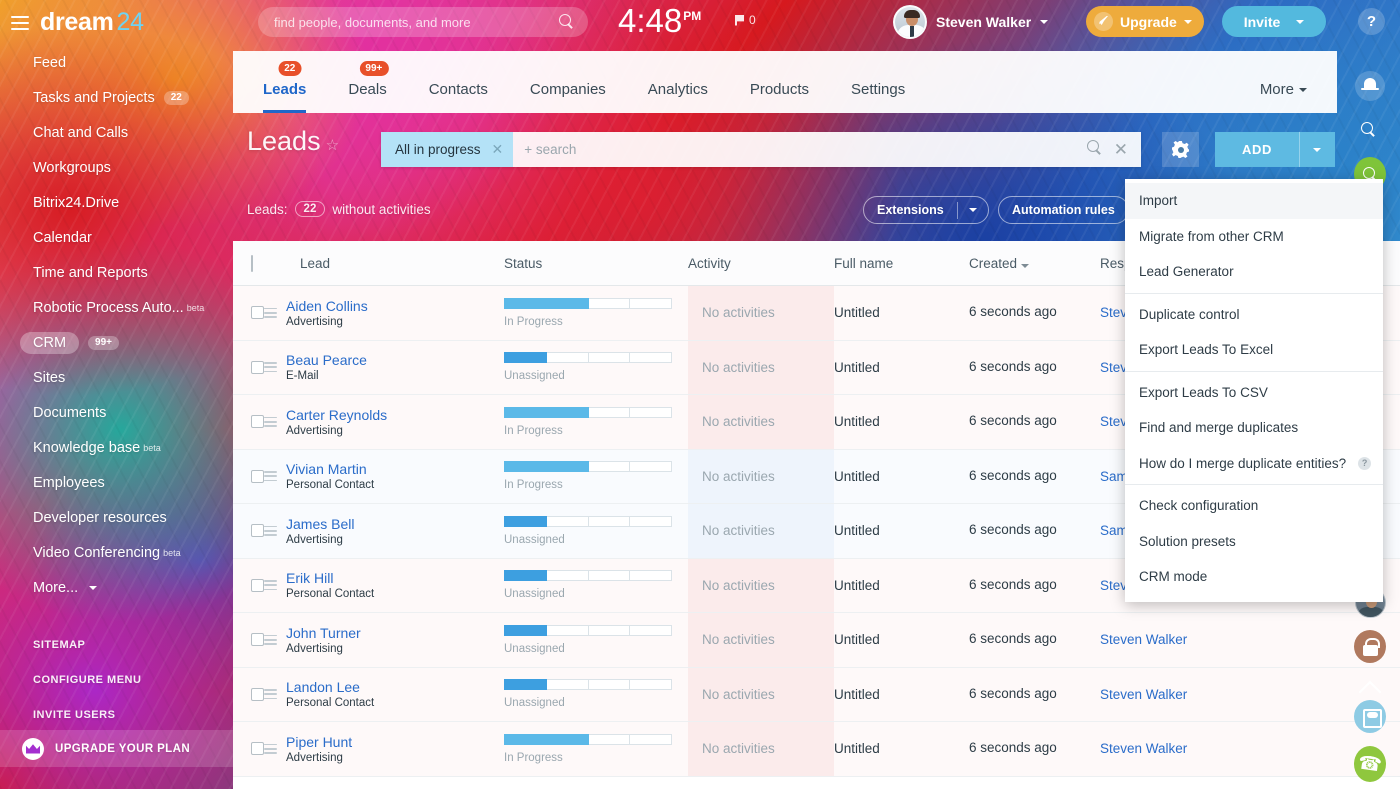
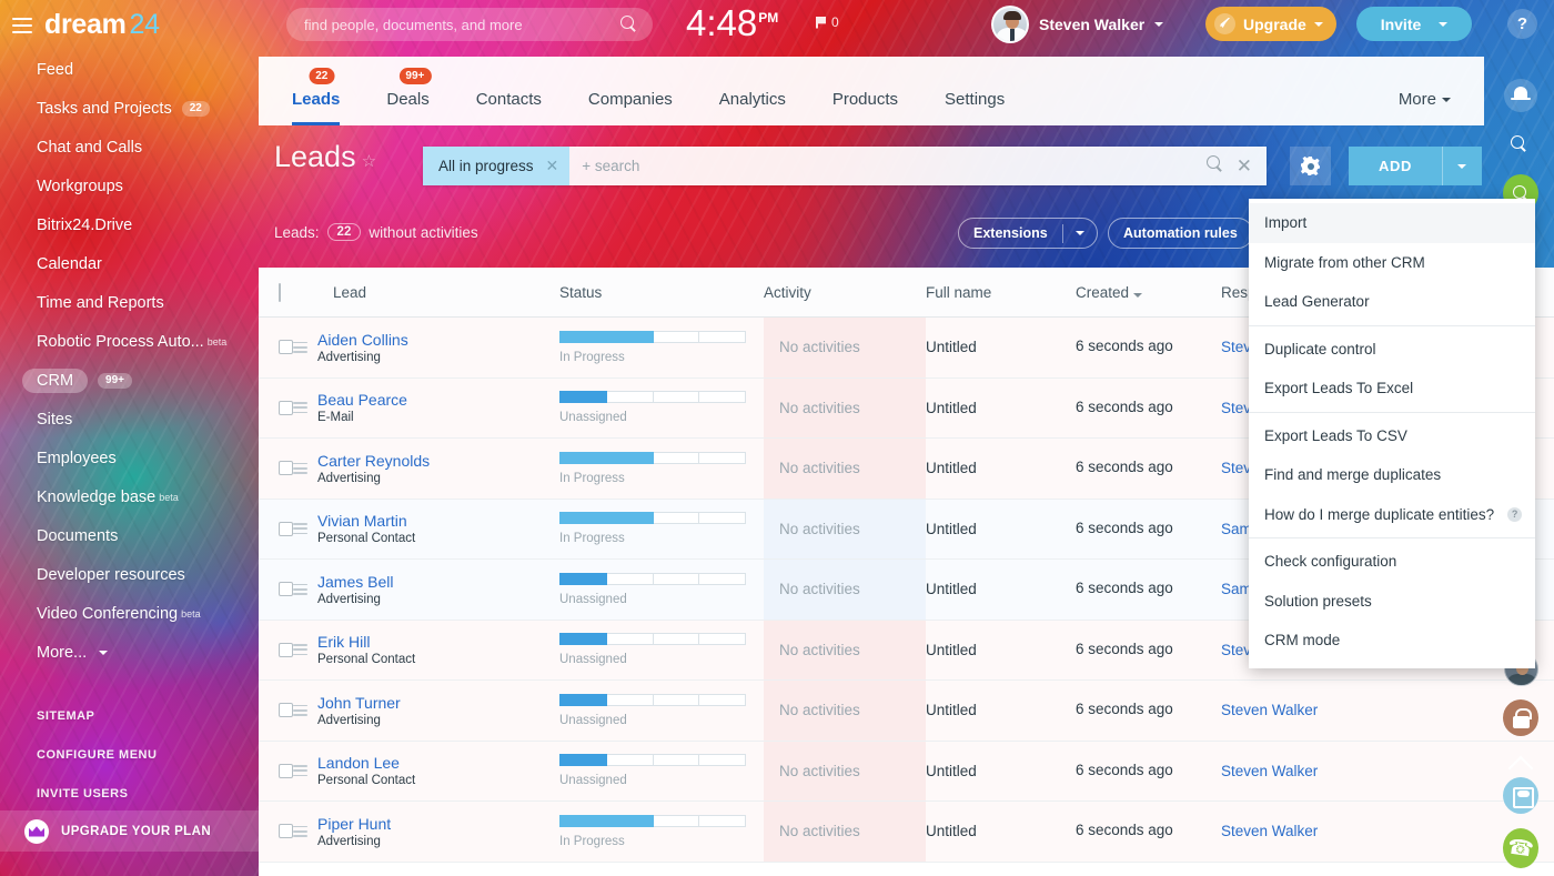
  dream24
  find people, documents, and more
  4:48PM
  0
  Steven Walker
  Upgrade
  Invite
  ?
  Feed
  Tasks and Projects
  22
  Chat and Calls
  Workgroups
  Bitrix24.Drive
  Calendar
  Time and Reports
  Robotic Process Auto...
  beta
  CRM
  99+
  Sites
- Documents
+ Employees
  Knowledge base
  beta
- Employees
+ Documents
  Developer resources
  Video Conferencing
  beta
  More...
  SITEMAP
  CONFIGURE MENU
  INVITE USERS
  UPGRADE YOUR PLAN
  22
  Leads
  99+
  Deals
  Contacts
  Companies
  Analytics
  Products
  Settings
  More
  Leads ☆
  All in progress
  ✕
  + search
  ✕
  ADD
  Leads:
  22
  without activities
  Extensions
  Automation rules
  Lead
  Status
  Activity
  Full name
  Created
  Res
  Aiden Collins
  Advertising
  In Progress
  No activities
  Untitled
  6 seconds ago
  Beau Pearce
  E-Mail
  Unassigned
  No activities
  Untitled
  6 seconds ago
  Carter Reynolds
  Advertising
  In Progress
  No activities
  Untitled
  6 seconds ago
  Vivian Martin
  Personal Contact
  In Progress
  No activities
  Untitled
  6 seconds ago
  James Bell
  Advertising
  Unassigned
  No activities
  Untitled
  6 seconds ago
  Erik Hill
  Personal Contact
  Unassigned
  No activities
  Untitled
  6 seconds ago
  John Turner
  Advertising
  Unassigned
  No activities
  Untitled
  6 seconds ago
  Steven Walker
  Landon Lee
  Personal Contact
  Unassigned
  No activities
  Untitled
  6 seconds ago
  Steven Walker
  Piper Hunt
  Advertising
  In Progress
  No activities
  Untitled
  6 seconds ago
  Steven Walker
  Import
  Migrate from other CRM
  Lead Generator
  Duplicate control
  Export Leads To Excel
  Export Leads To CSV
  Find and merge duplicates
  How do I merge duplicate entities?
  ?
  Check configuration
  Solution presets
  CRM mode
